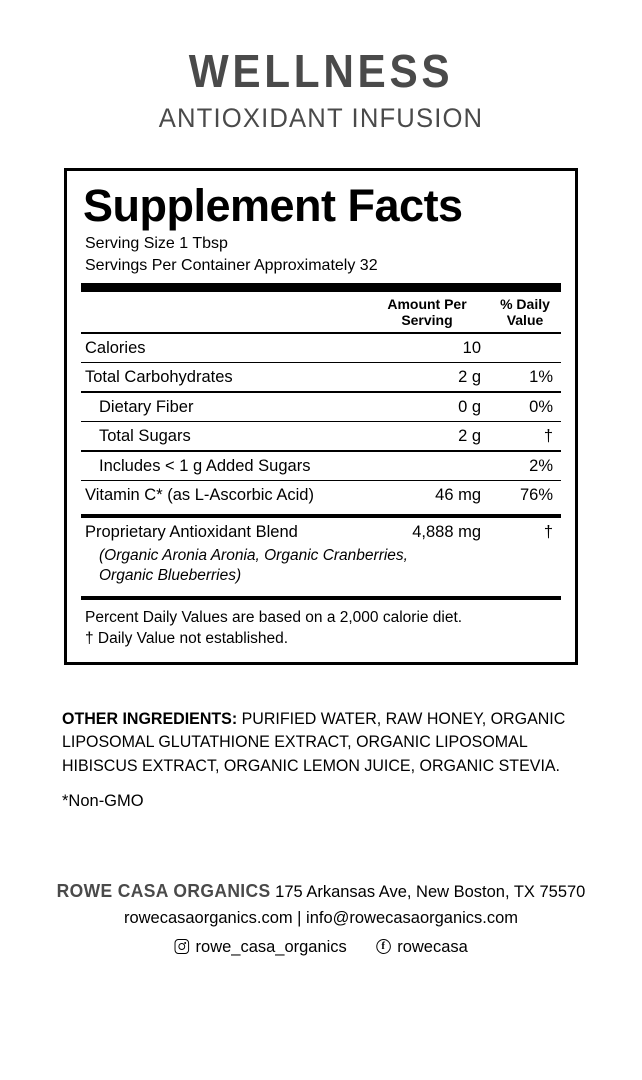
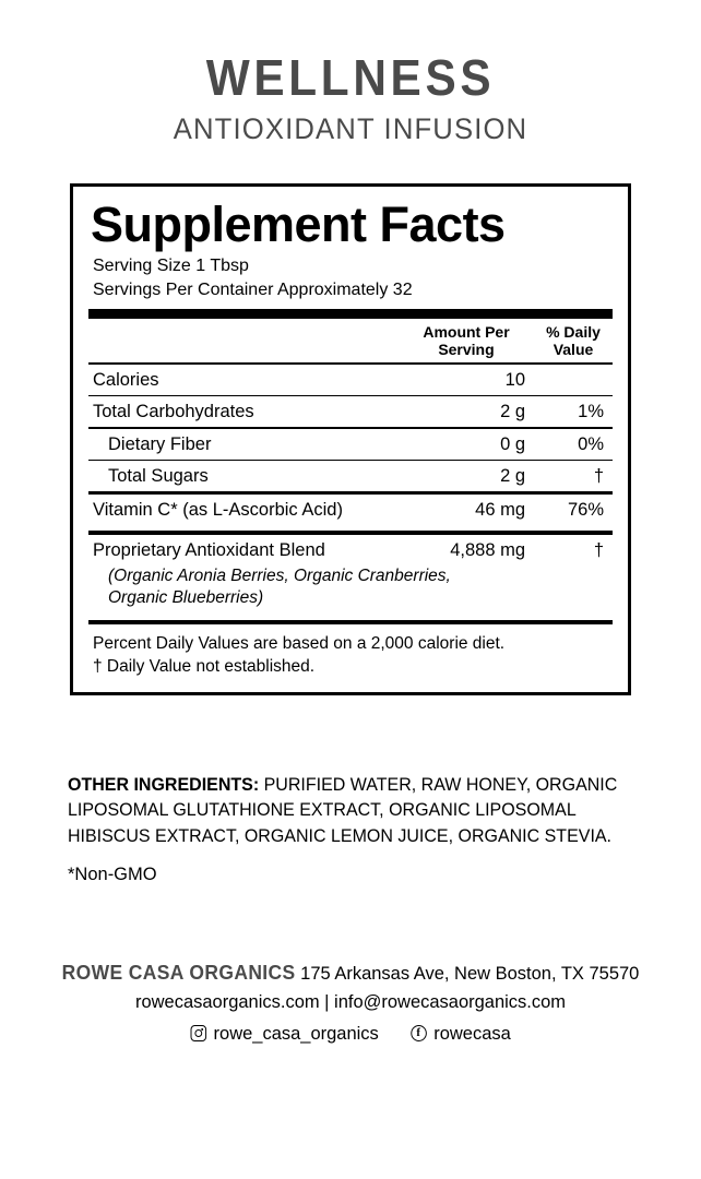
  WELLNESS
  ANTIOXIDANT INFUSION
  Supplement Facts
  Serving Size 1 Tbsp
  Servings Per Container Approximately 32
  	Amount Per Serving	% Daily Value
  Calories	10
  Total Carbohydrates	2 g	1%
  Dietary Fiber	0 g	0%
  Total Sugars	2 g	†
- Includes < 1 g Added Sugars		2%
  Vitamin C* (as L-Ascorbic Acid)	46 mg	76%
  Proprietary Antioxidant Blend	4,888 mg	†
- (Organic Aronia Aronia, Organic Cranberries, Organic Blueberries)
+ (Organic Aronia Berries, Organic Cranberries, Organic Blueberries)
  Percent Daily Values are based on a 2,000 calorie diet.
  † Daily Value not established.
  OTHER INGREDIENTS: PURIFIED WATER, RAW HONEY, ORGANIC LIPOSOMAL GLUTATHIONE EXTRACT, ORGANIC LIPOSOMAL HIBISCUS EXTRACT, ORGANIC LEMON JUICE, ORGANIC STEVIA.
  *Non-GMO
  ROWE CASA ORGANICS 175 Arkansas Ave, New Boston, TX 75570
  rowecasaorganics.com | info@rowecasaorganics.com
  rowe_casa_organics
  f
  rowecasa
